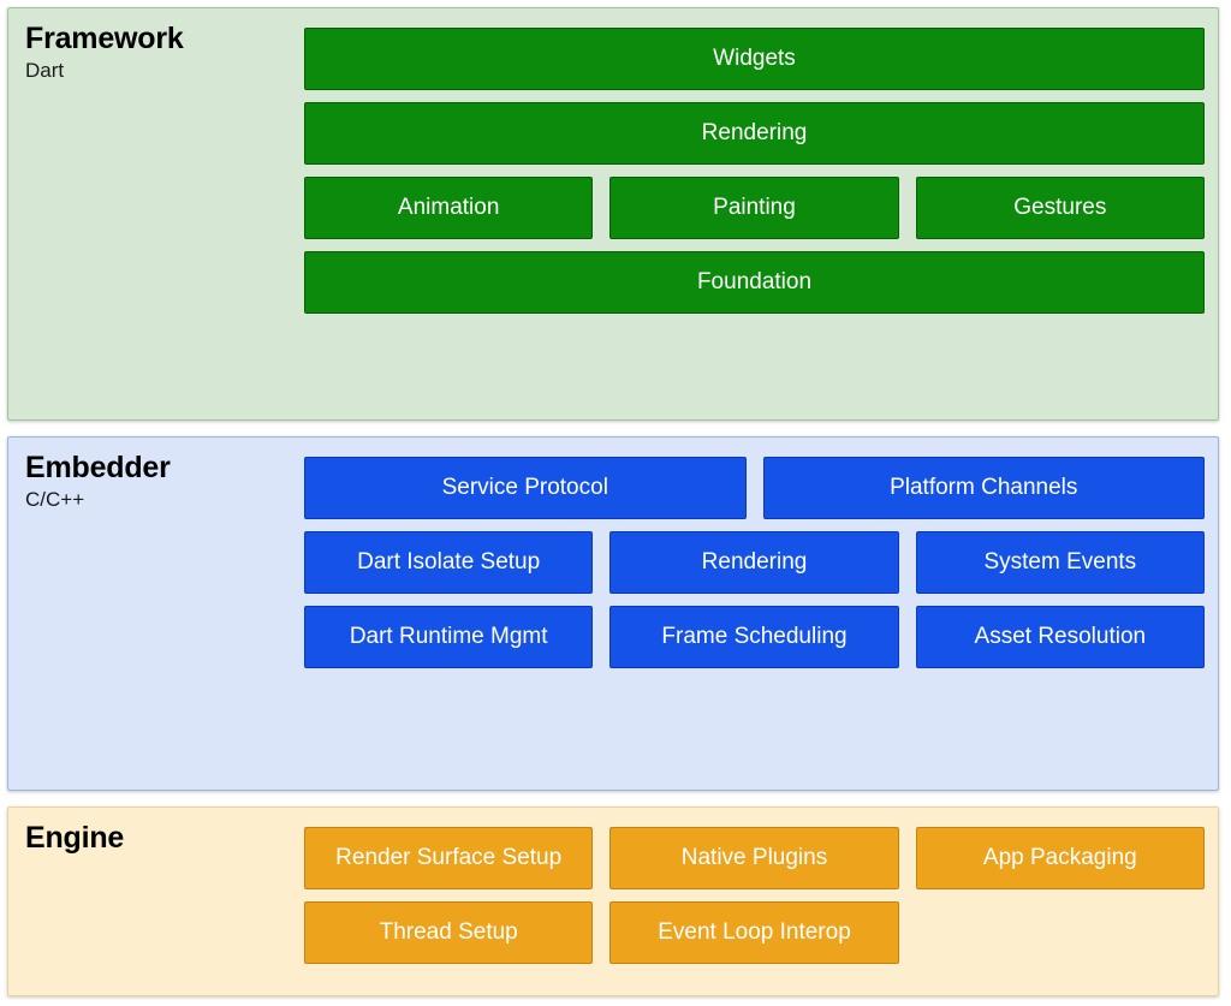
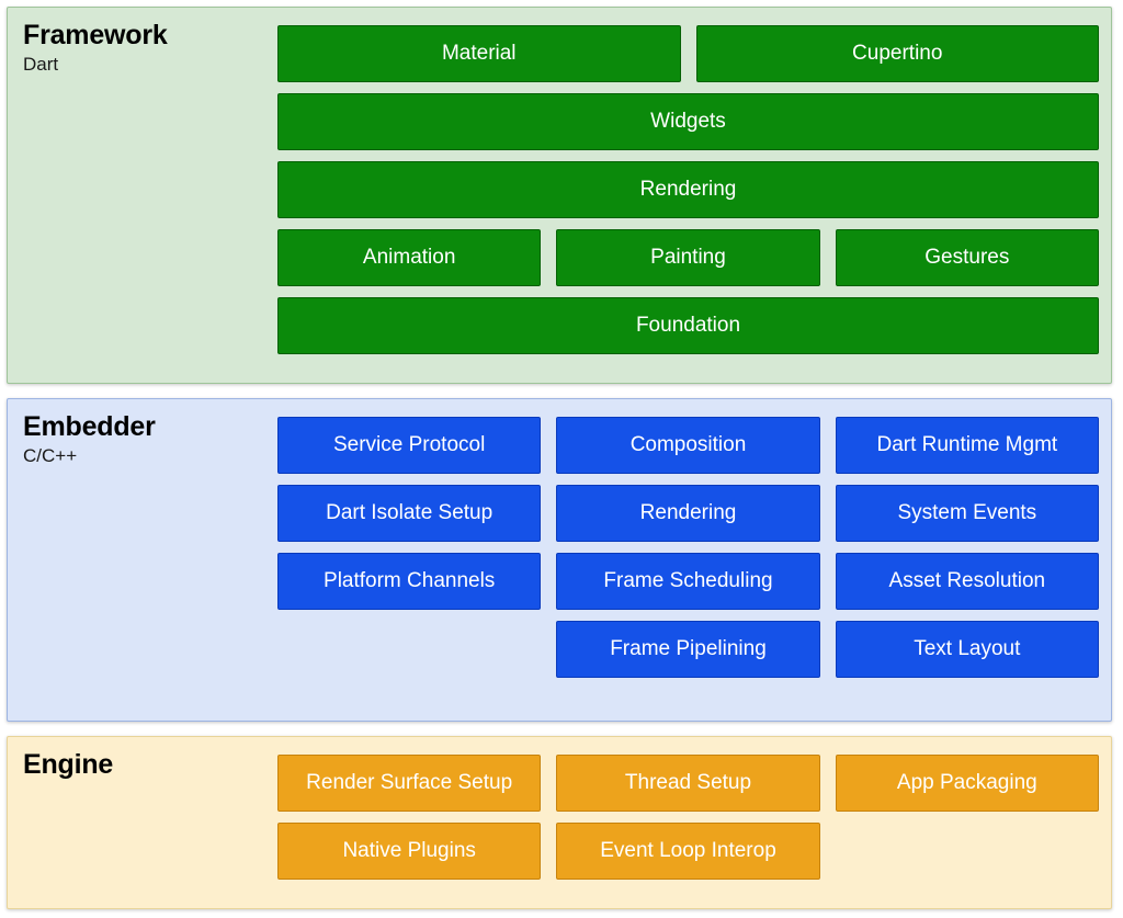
  Framework
  Dart
+ Material
+ Cupertino
  Widgets
  Rendering
  Animation
  Painting
  Gestures
  Foundation
  Embedder
  C/C++
  Service Protocol
+ Composition
- Platform Channels
+ Dart Runtime Mgmt
  Dart Isolate Setup
  Rendering
  System Events
- Dart Runtime Mgmt
+ Platform Channels
  Frame Scheduling
  Asset Resolution
+ Frame Pipelining
+ Text Layout
  Engine
  Render Surface Setup
- Native Plugins
+ Thread Setup
  App Packaging
- Thread Setup
+ Native Plugins
  Event Loop Interop
